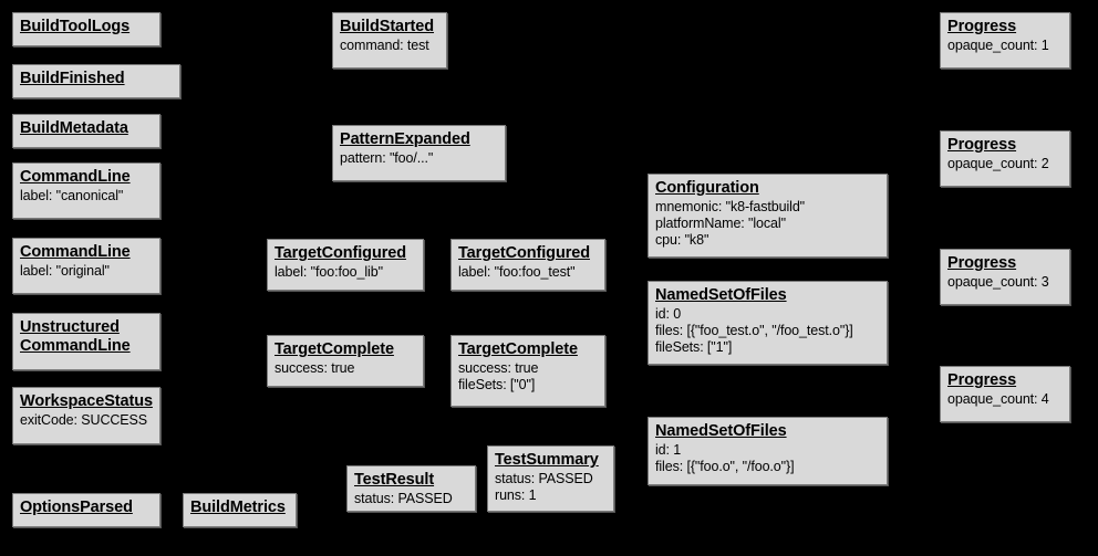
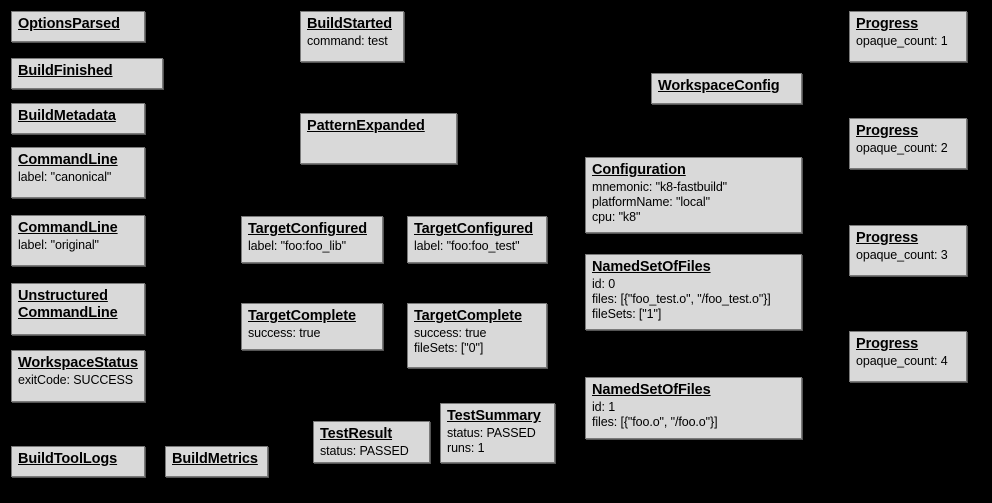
- BuildToolLogs
+ OptionsParsed
  BuildStarted
  command: test
  Progress
  opaque_count: 1
  BuildFinished
+ WorkspaceConfig
  BuildMetadata
  Progress
  opaque_count: 2
  PatternExpanded
- pattern: "foo/..."
  CommandLine
  label: "canonical"
  Configuration
  mnemonic: "k8-fastbuild"
  platformName: "local"
  cpu: "k8"
  CommandLine
  label: "original"
  TargetConfigured
  label: "foo:foo_lib"
  TargetConfigured
  label: "foo:foo_test"
  Progress
  opaque_count: 3
  NamedSetOfFiles
  id: 0
  files: [{"foo_test.o", "/foo_test.o"}]
  fileSets: ["1"]
  Unstructured
  CommandLine
  TargetComplete
  success: true
  TargetComplete
  success: true
  fileSets: ["0"]
  Progress
  opaque_count: 4
  WorkspaceStatus
  exitCode: SUCCESS
  NamedSetOfFiles
  id: 1
  files: [{"foo.o", "/foo.o"}]
  TestSummary
  status: PASSED
  runs: 1
  TestResult
  status: PASSED
- OptionsParsed
+ BuildToolLogs
  BuildMetrics
